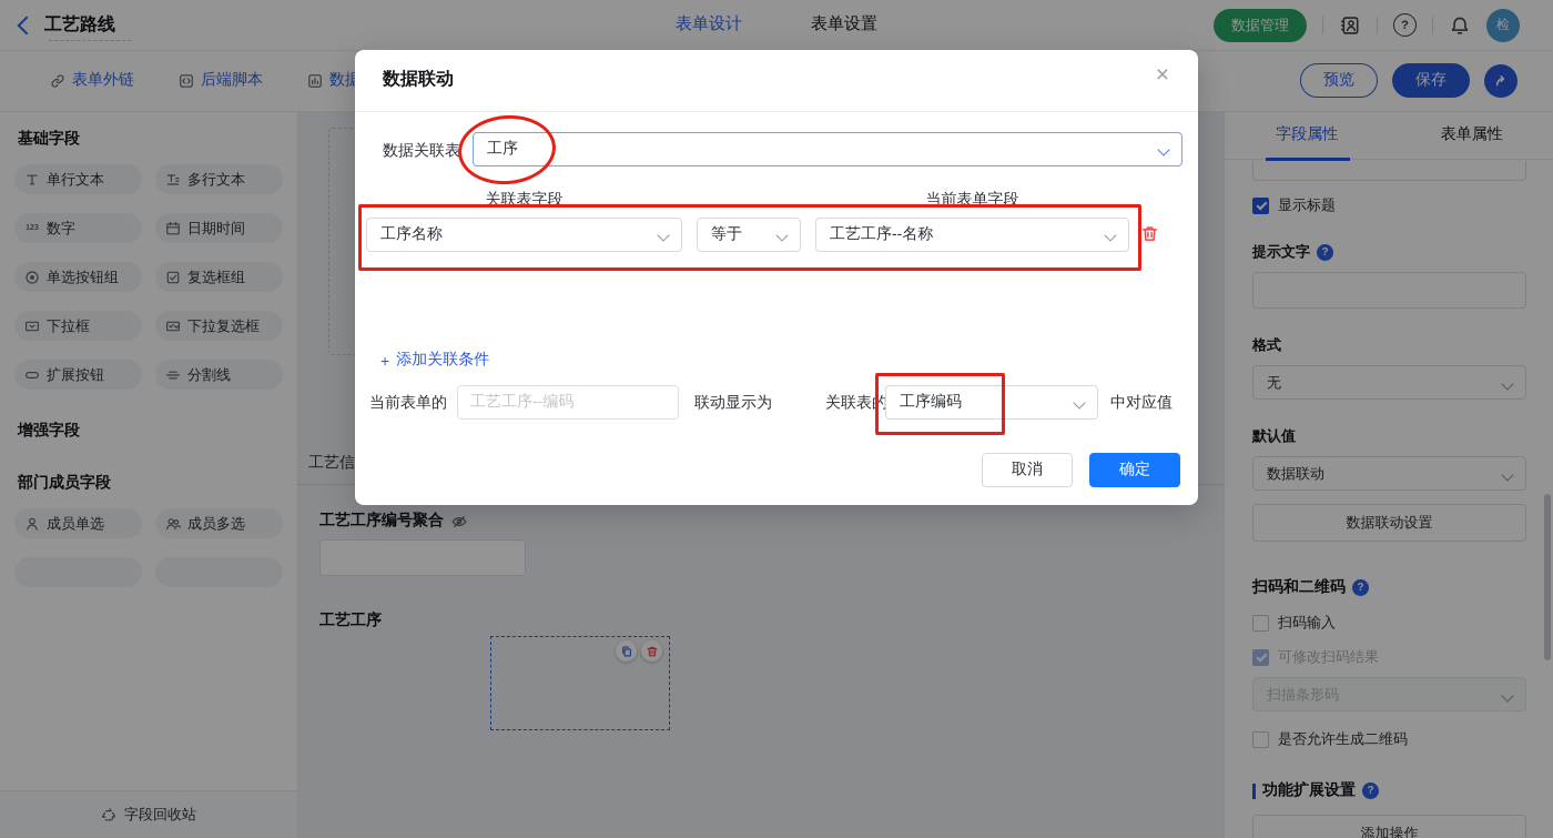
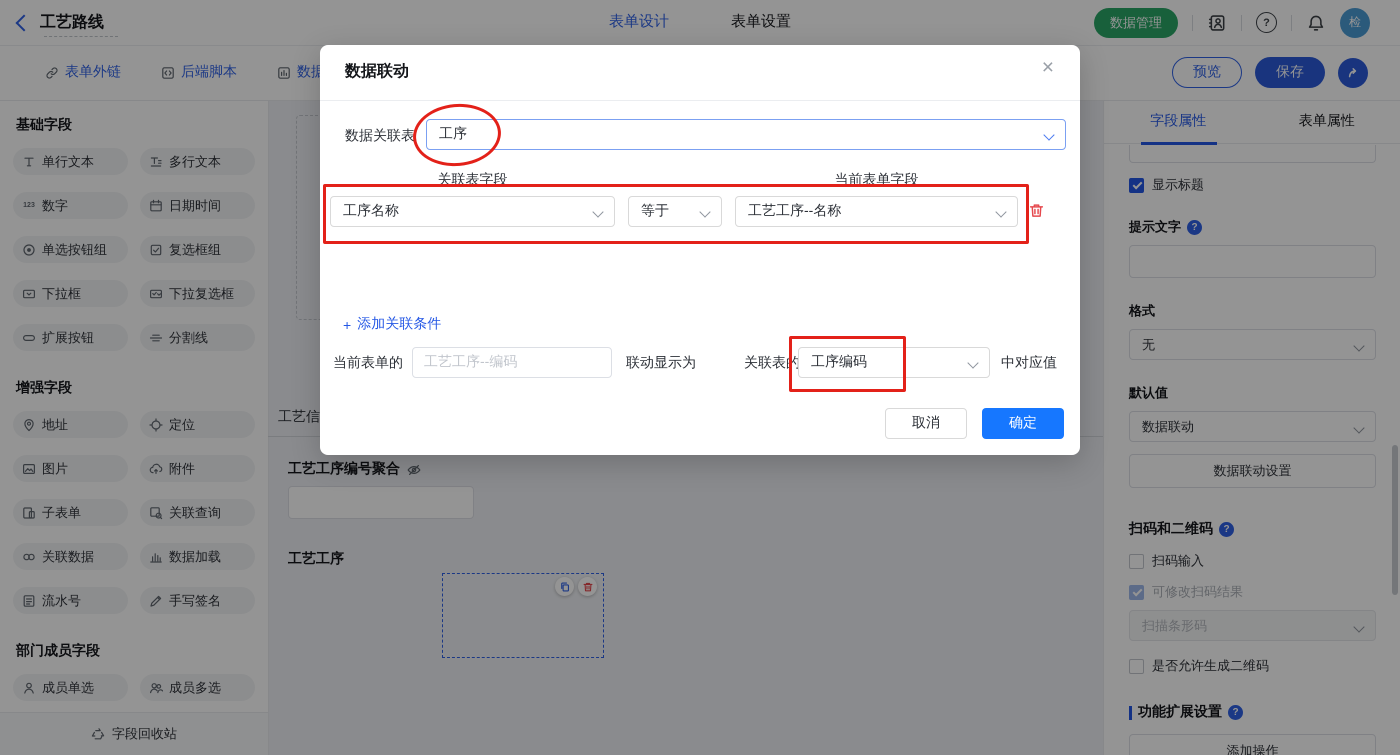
  工艺路线
  表单设计
  表单设置
  数据管理
  ?
  检
  表单外链
  后端脚本
  预览
  保存
  基础字段
  单行文本
  多行文本
  数字
  日期时间
  单选按钮组
  复选框组
  下拉框
  下拉复选框
  扩展按钮
  分割线
  增强字段
+ 地址
+ 定位
+ 图片
+ 附件
+ 子表单
+ 关联查询
+ 关联数据
+ 数据加载
+ 流水号
+ 手写签名
  部门成员字段
  成员单选
  成员多选
  字段回收站
  工艺信
  工艺工序编号聚合
  工艺工序
  字段属性
  表单属性
  显示标题
  提示文字
  ?
  格式
  无
  默认值
  数据联动
  数据联动设置
  扫码和二维码
  ?
  扫码输入
  可修改扫码结果
  扫描条形码
  是否允许生成二维码
  功能扩展设置
  ?
  添加操作
  数据联动
  ×
  数据关联表
  工序
  关联表字段
  当前表单字段
  工序名称
  等于
  工艺工序--名称
  +
  添加关联条件
  当前表单的
  工艺工序--编码
  联动显示为
  关联表的
  工序编码
  中对应值
  取消
  确定
